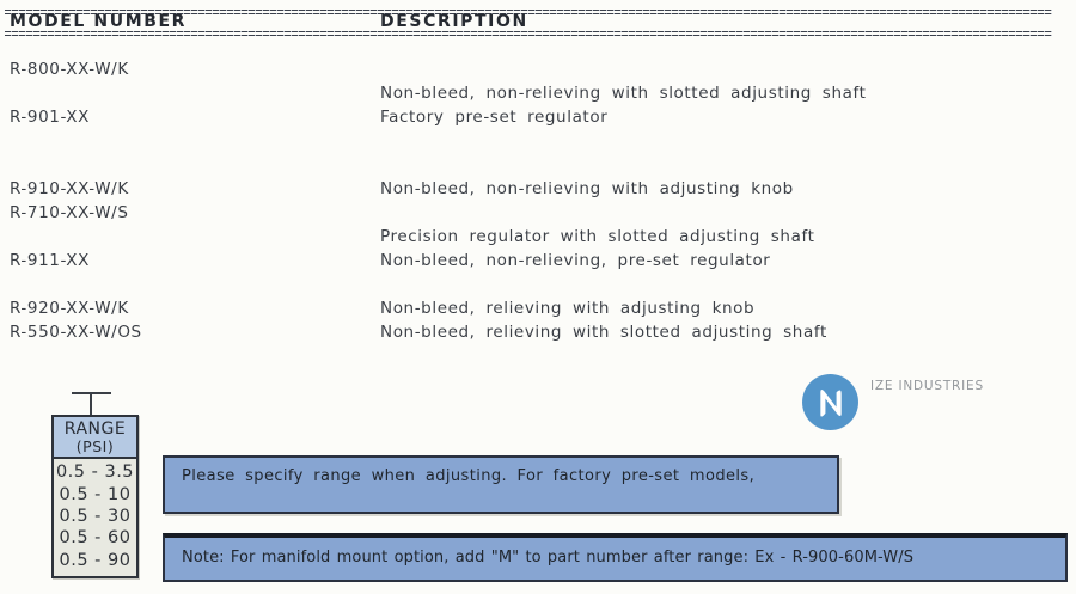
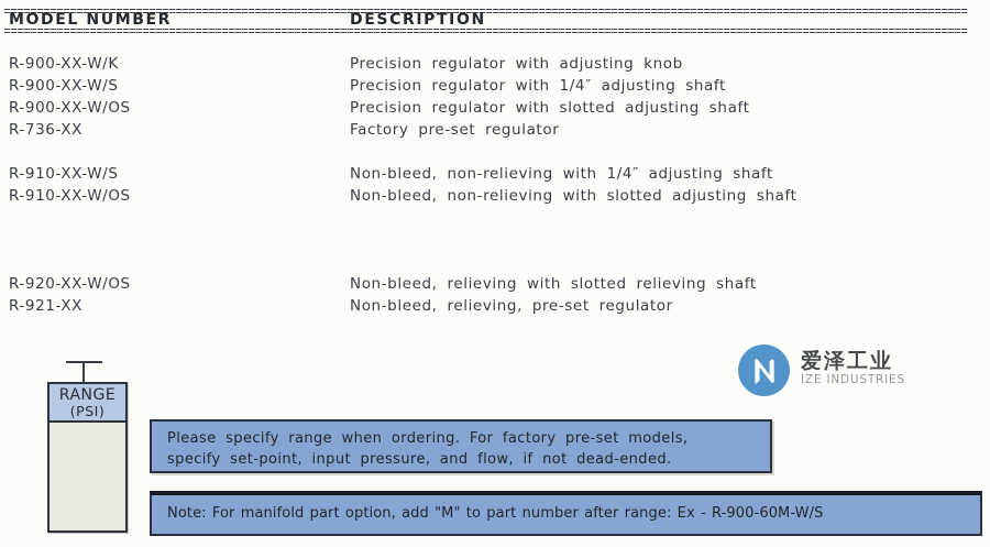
  MODEL NUMBER
  DESCRIPTION
- R-800-XX-W/K
+ R-900-XX-W/K
+ Precision regulator with adjusting knob
+ R-900-XX-W/S
+ Precision regulator with 1/4″ adjusting shaft
+ R-900-XX-W/OS
- Non-bleed, non-relieving with slotted adjusting shaft
+ Precision regulator with slotted adjusting shaft
- R-901-XX
+ R-736-XX
  Factory pre-set regulator
- R-910-XX-W/K
- Non-bleed, non-relieving with adjusting knob
- R-710-XX-W/S
+ R-910-XX-W/S
+ Non-bleed, non-relieving with 1/4″ adjusting shaft
+ R-910-XX-W/OS
- Precision regulator with slotted adjusting shaft
+ Non-bleed, non-relieving with slotted adjusting shaft
- R-911-XX
- Non-bleed, non-relieving, pre-set regulator
- R-920-XX-W/K
- Non-bleed, relieving with adjusting knob
- R-550-XX-W/OS
+ R-920-XX-W/OS
- Non-bleed, relieving with slotted adjusting shaft
+ Non-bleed, relieving with slotted relieving shaft
+ R-921-XX
+ Non-bleed, relieving, pre-set regulator
  RANGE
  (PSI)
- 0.5 - 3.5
- 0.5 - 10
- 0.5 - 30
- 0.5 - 60
- 0.5 - 90
- Please specify range when adjusting. For factory pre-set models,
+ Please specify range when ordering. For factory pre-set models,
+ specify set-point, input pressure, and flow, if not dead-ended.
- Note: For manifold mount option, add "M" to part number after range: Ex - R-900-60M-W/S
+ Note: For manifold part option, add "M" to part number after range: Ex - R-900-60M-W/S
+ 爱泽工业
  IZE INDUSTRIES
